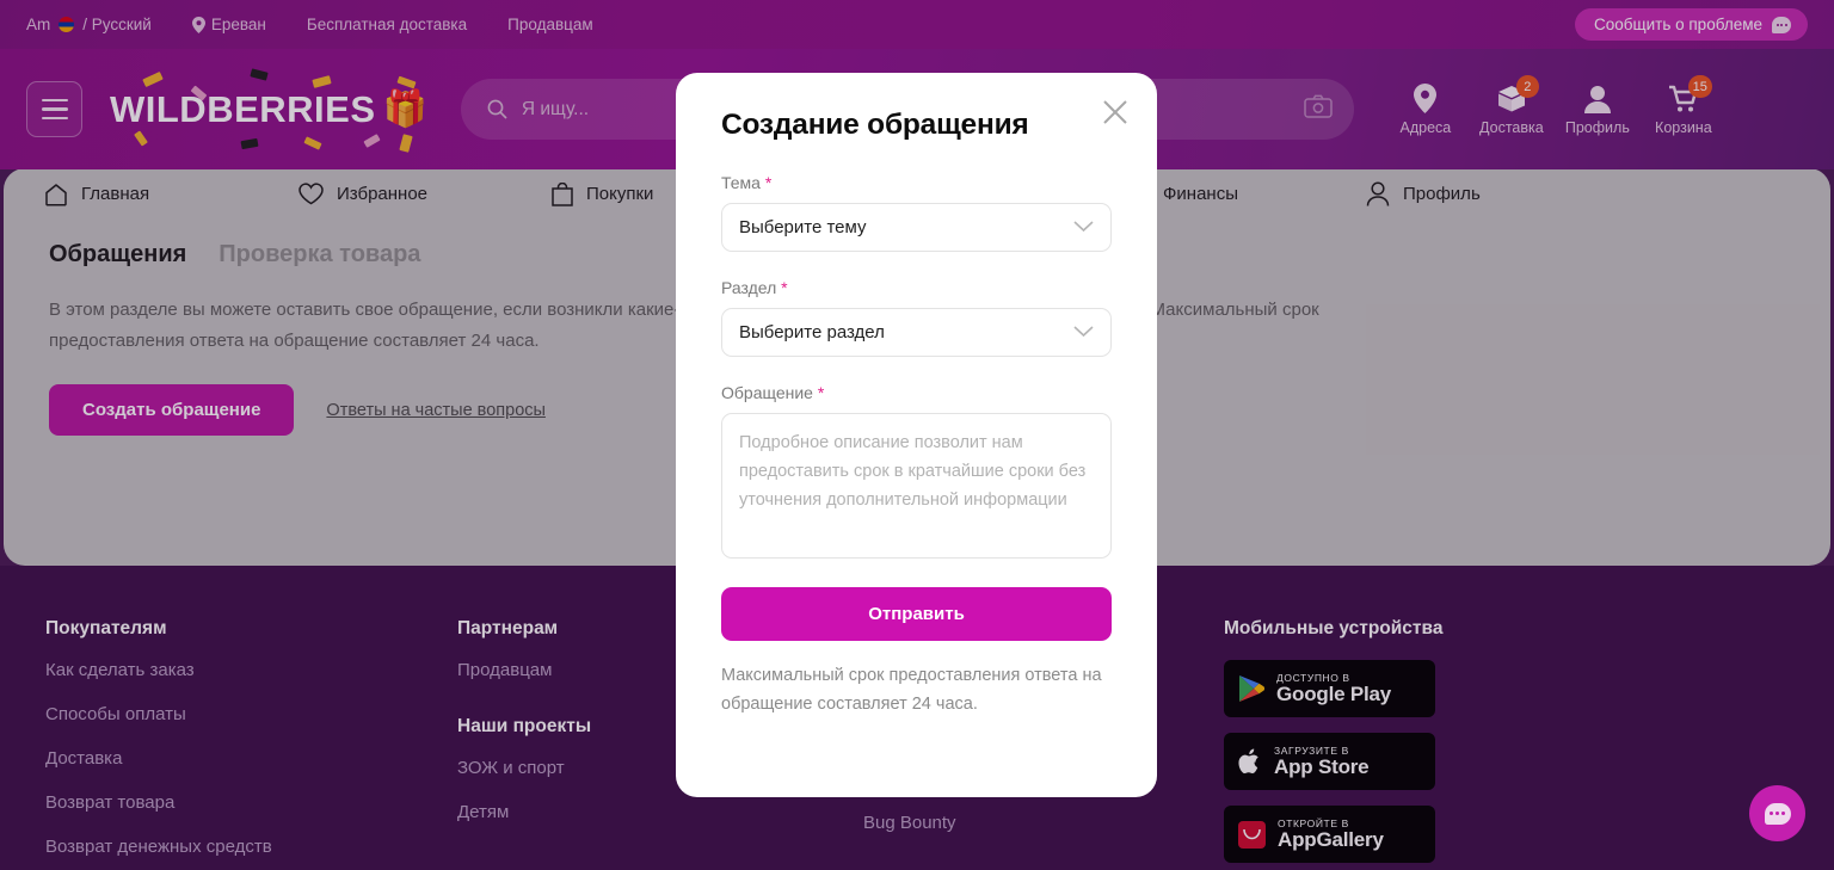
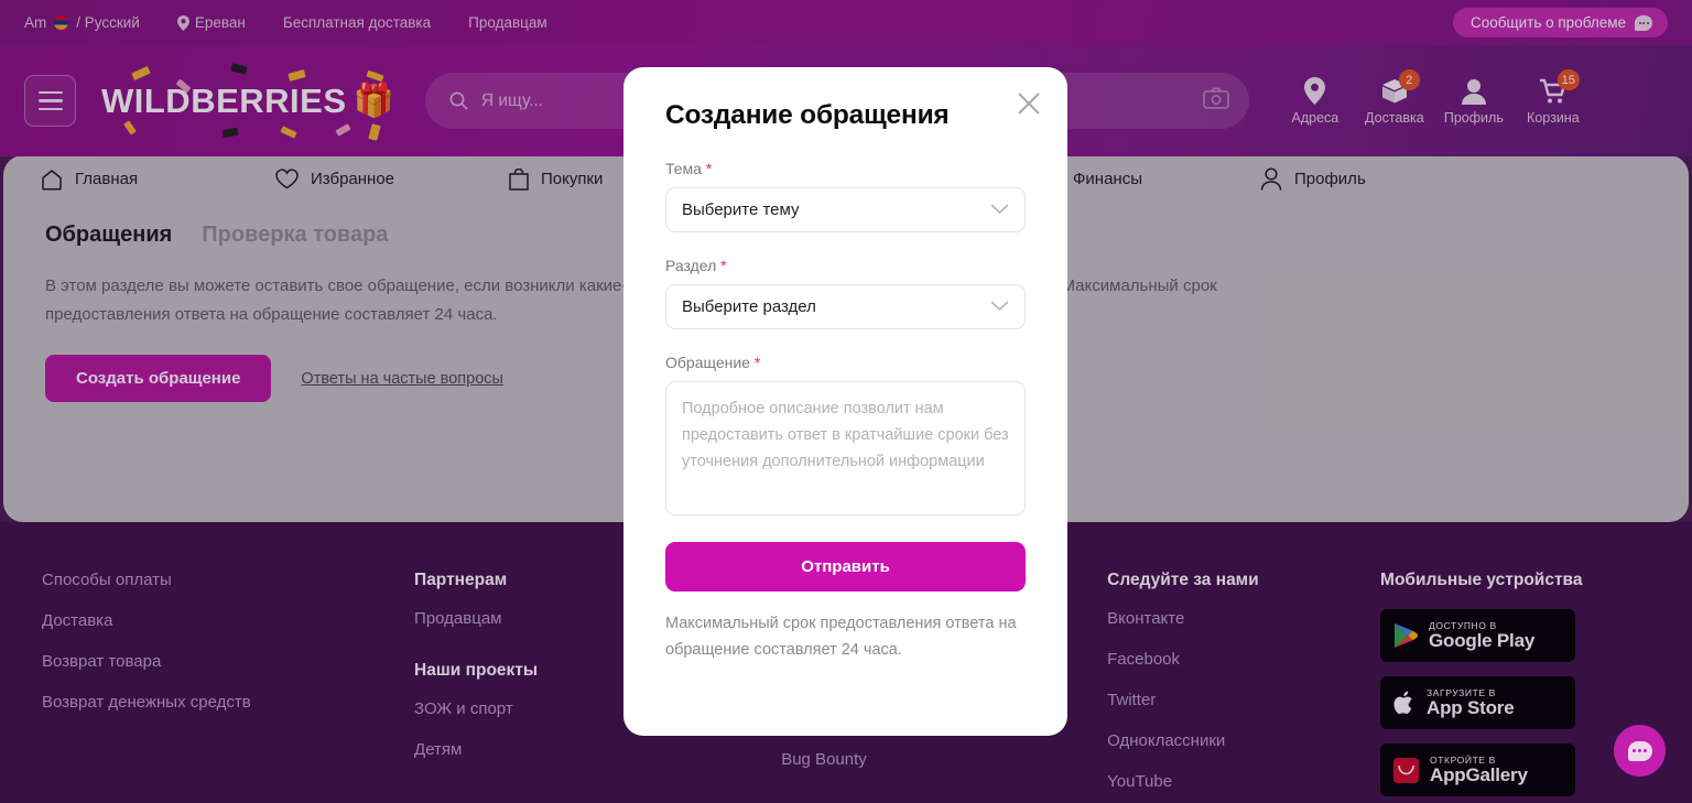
  Am
  / Русский
  Ереван
  Бесплатная доставка
  Продавцам
  Сообщить о проблеме
  WILDBERRIES
  🎁
  Я ищу...
  Адреса
  2
  Доставка
  Профиль
  15
  Корзина
  Главная
  Избранное
  Покупки
  Финансы
  Профиль
  Обращения
  Проверка товара
  В этом разделе вы можете оставить свое обращение, если возникли какие Максимальный срок предоставления ответа на обращение составляет 24 часа.
  Создать обращение
  Ответы на частые вопросы
- Покупателям
- Как сделать заказ
  Способы оплаты
  Доставка
  Возврат товара
  Возврат денежных средств
  Партнерам
  Продавцам
  Наши проекты
  ЗОЖ и спорт
  Детям
  Bug Bounty
+ Следуйте за нами
+ Вконтакте
+ Facebook
+ Twitter
+ Одноклассники
+ YouTube
  Мобильные устройства
  ДОСТУПНО В
  Google Play
  ЗАГРУЗИТЕ В
  App Store
  ОТКРОЙТЕ В
  AppGallery
  Создание обращения
  Тема *
  Выберите тему
  Раздел *
  Выберите раздел
  Обращение *
- Подробное описание позволит нам предоставить срок в кратчайшие сроки без уточнения дополнительной информации
+ Подробное описание позволит нам предоставить ответ в кратчайшие сроки без уточнения дополнительной информации
  Отправить
  Максимальный срок предоставления ответа на обращение составляет 24 часа.
